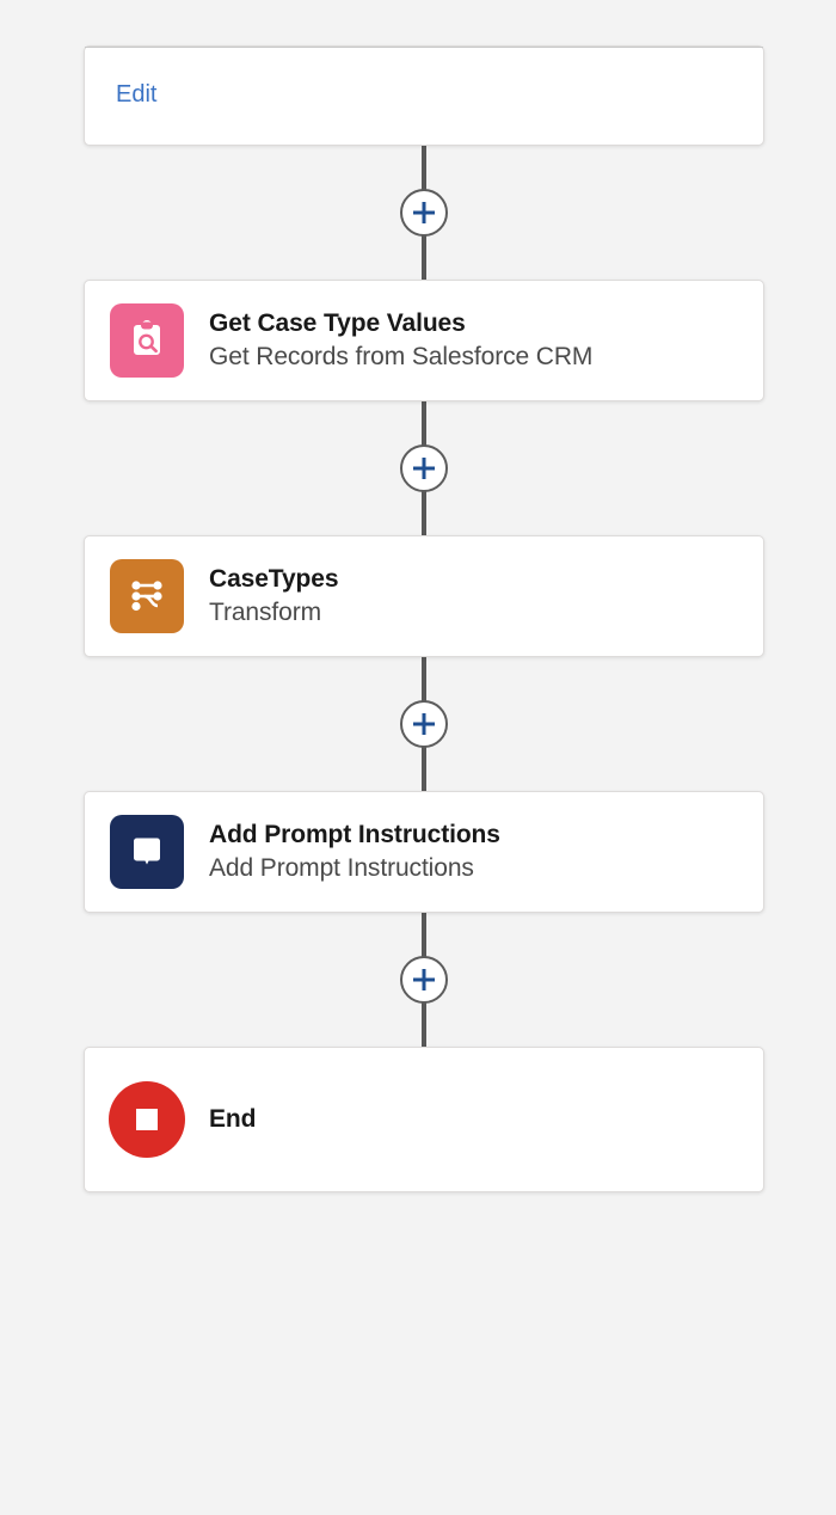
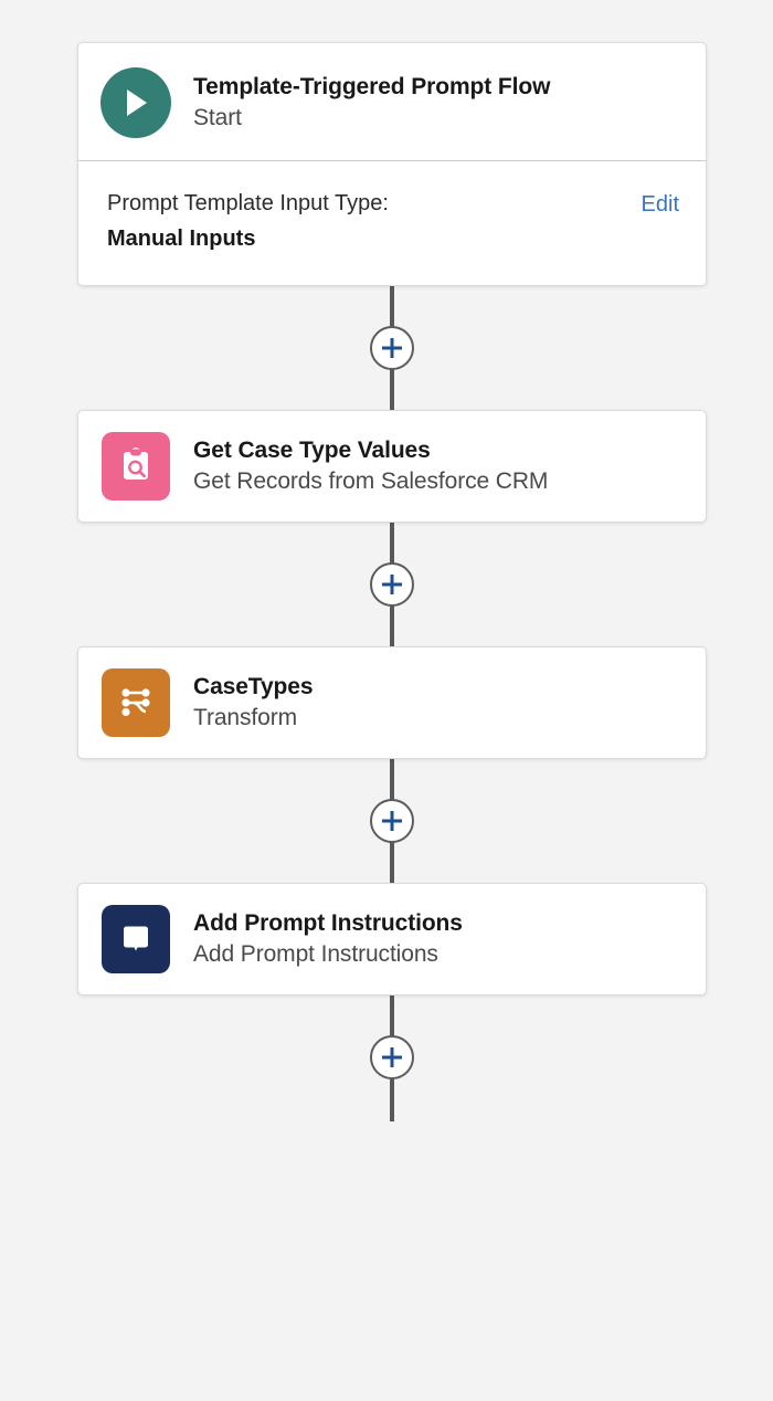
+ Template-Triggered Prompt Flow
+ Start
+ Prompt Template Input Type:
+ Manual Inputs
  Edit
  Get Case Type Values
  Get Records from Salesforce CRM
  CaseTypes
  Transform
  Add Prompt Instructions
  Add Prompt Instructions
- End
